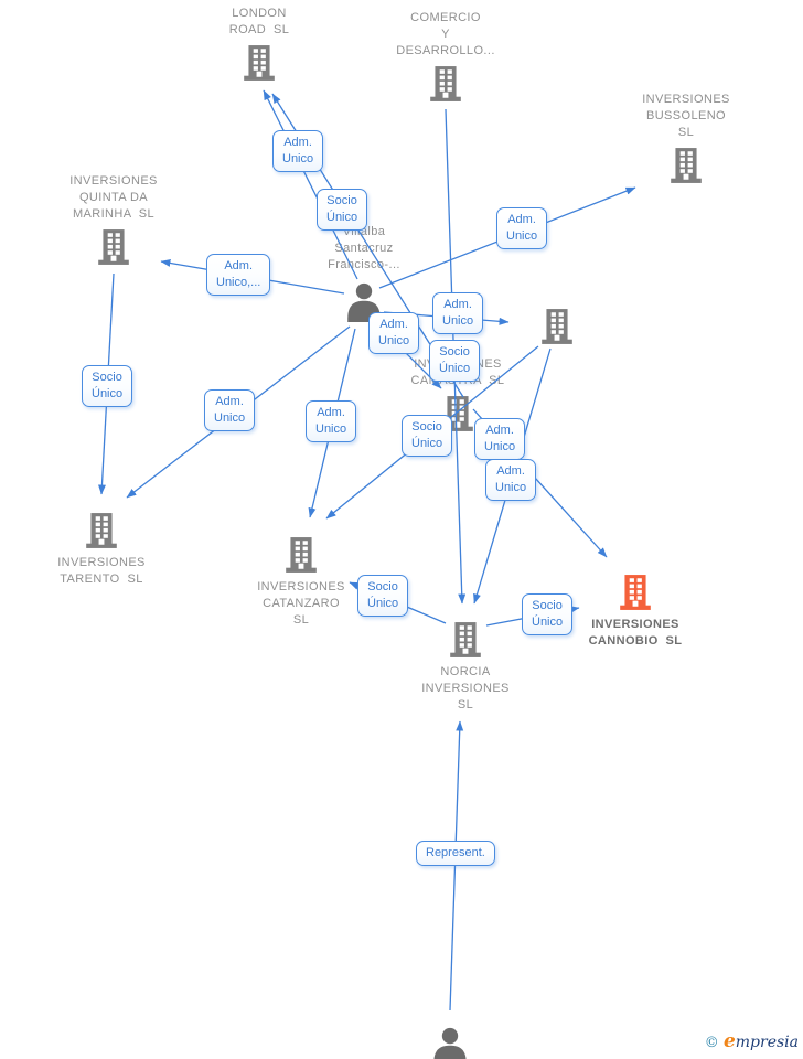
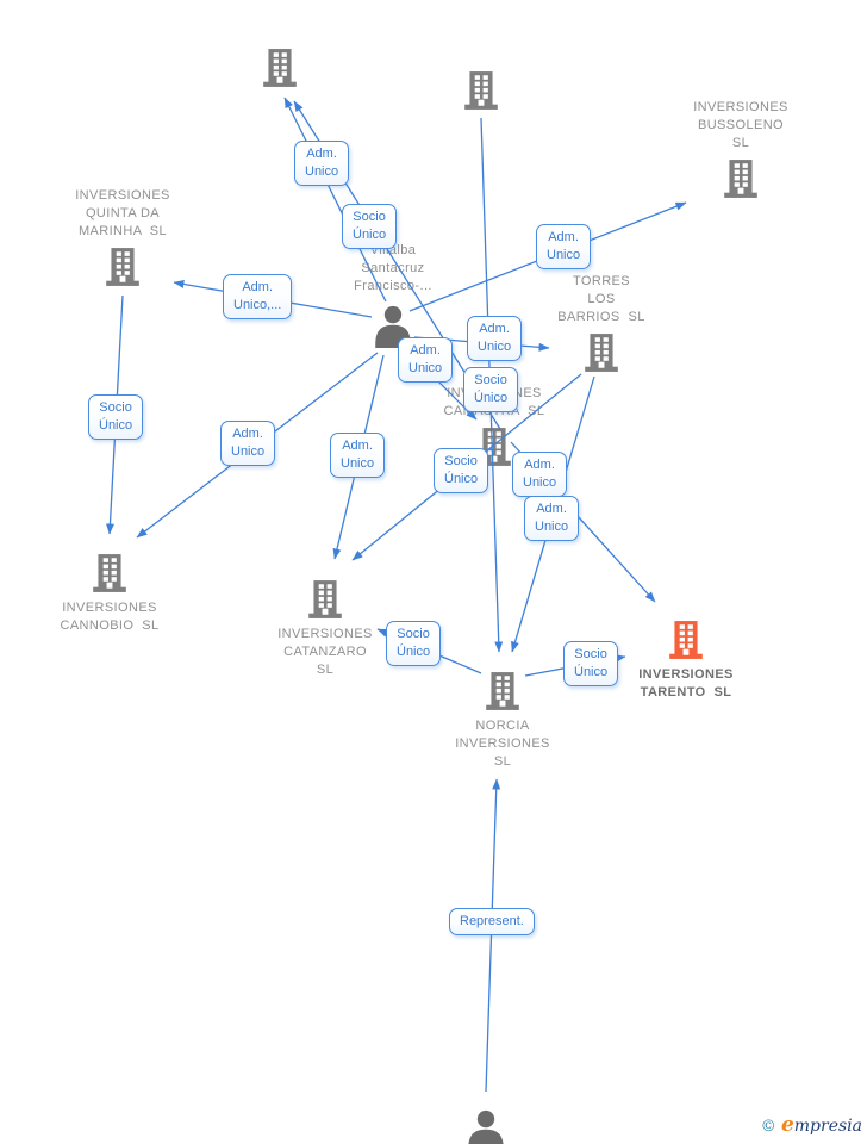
  © empresia
- LONDON
- ROAD SL
- COMERCIO
- Y
- DESARROLLO...
  INVERSIONES
  BUSSOLENO
  SL
  INVERSIONES
  QUINTA DA
  MARINHA SL
+ TORRES
+ LOS
+ BARRIOS SL
  INVERSIONES
- TARENTO SL
+ CANNOBIO SL
  INVERSIONES
  CATANZARO
  SL
  NORCIA
  INVERSIONES
  SL
  INVERSIONES
- CANNOBIO SL
+ TARENTO SL
  Vilalba
  Santacruz
  Fracisc-...
  Adm.
  Unico
  Socio
  Único
  Adm.
  Unico,...
  Adm.
  Unico
  Adm.
  Unico
  Adm.
  Unico
  Socio
  Único
  Socio
  Único
  Adm.
  Unico
  Adm.
  Unico
  Socio
  Único
  Adm.
  Unico
  Adm.
  Unico
  Socio
  Único
  Socio
  Único
  Represent.
